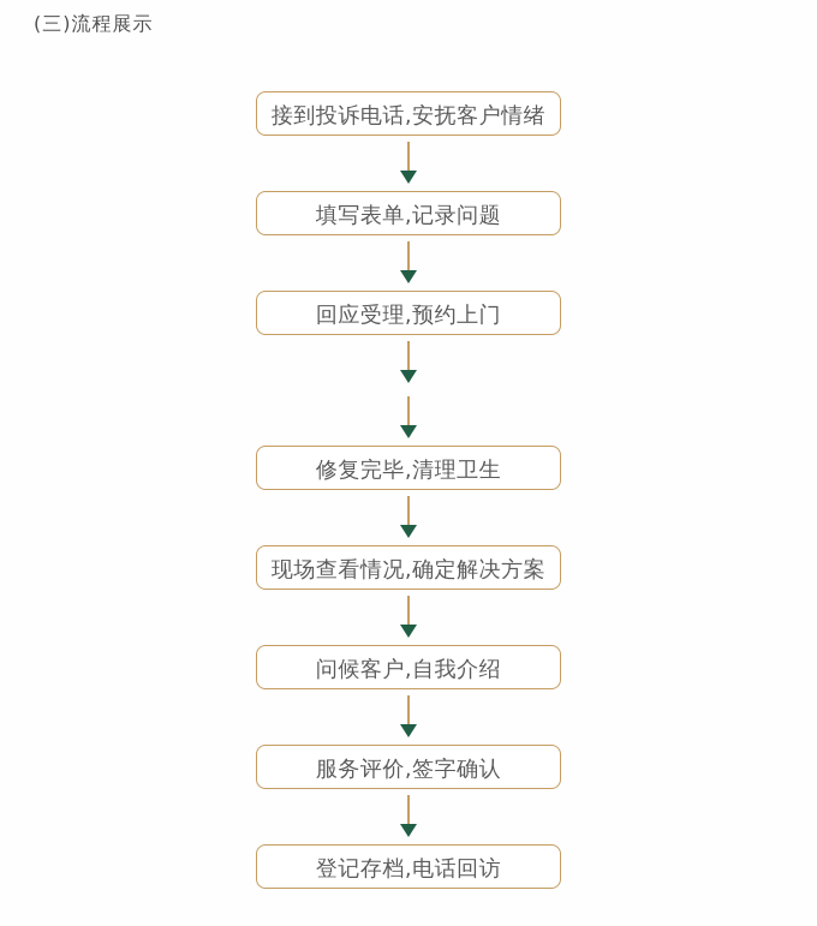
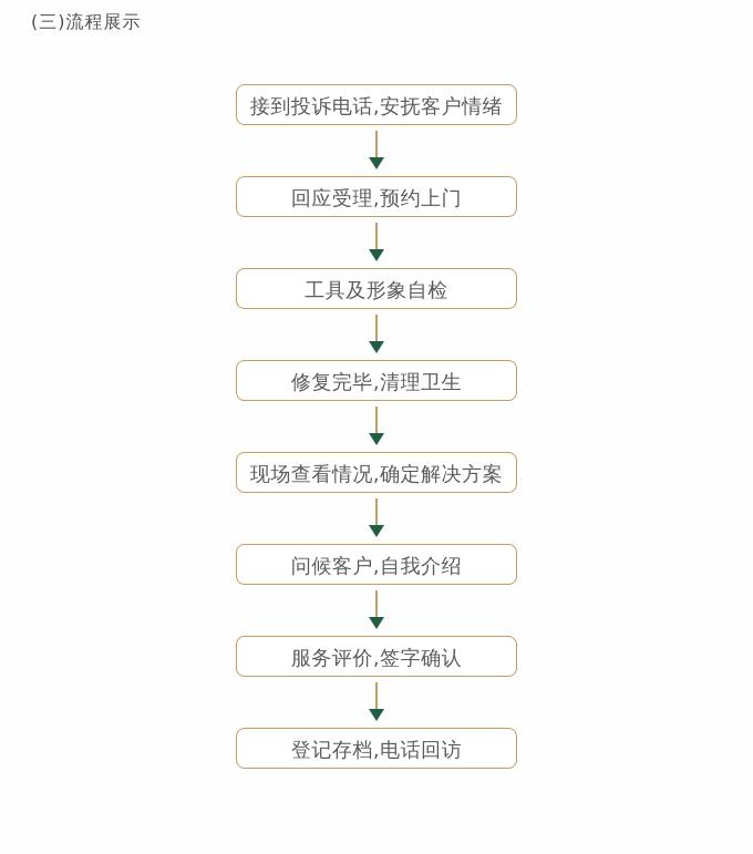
  (三)流程展示
  接到投诉电话,安抚客户情绪
- 填写表单,记录问题
  回应受理,预约上门
+ 工具及形象自检
  修复完毕,清理卫生
  现场查看情况,确定解决方案
  问候客户,自我介绍
  服务评价,签字确认
  登记存档,电话回访
